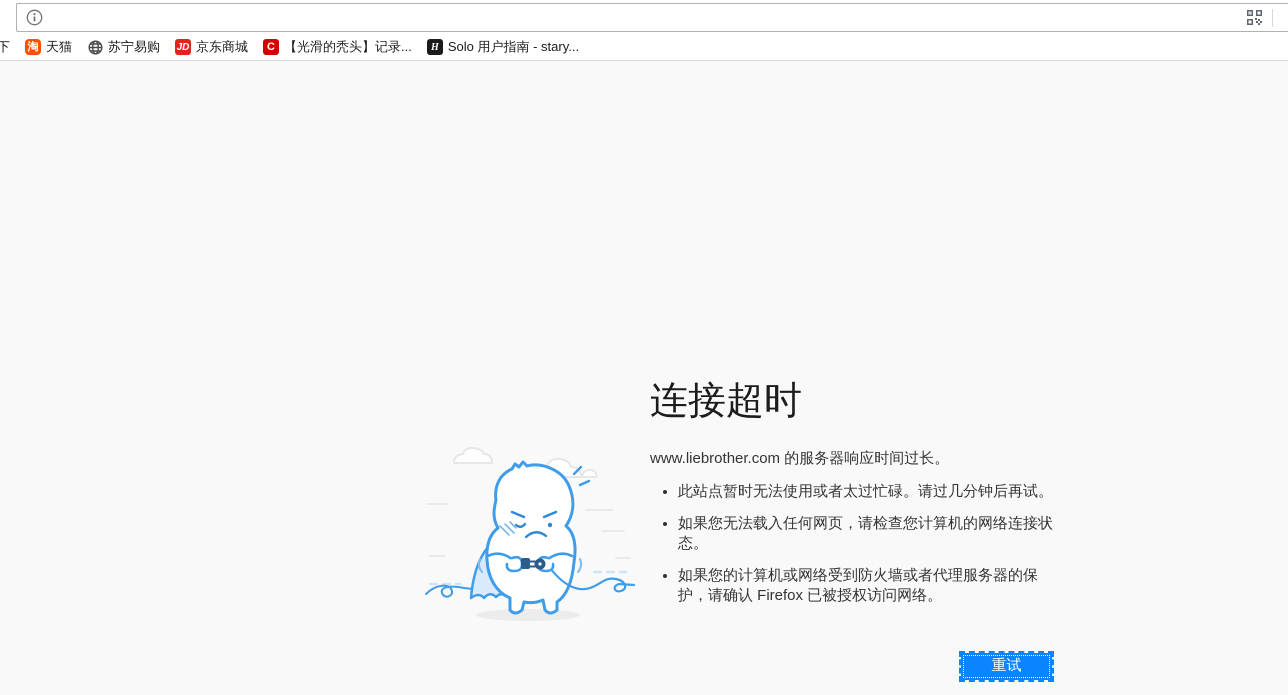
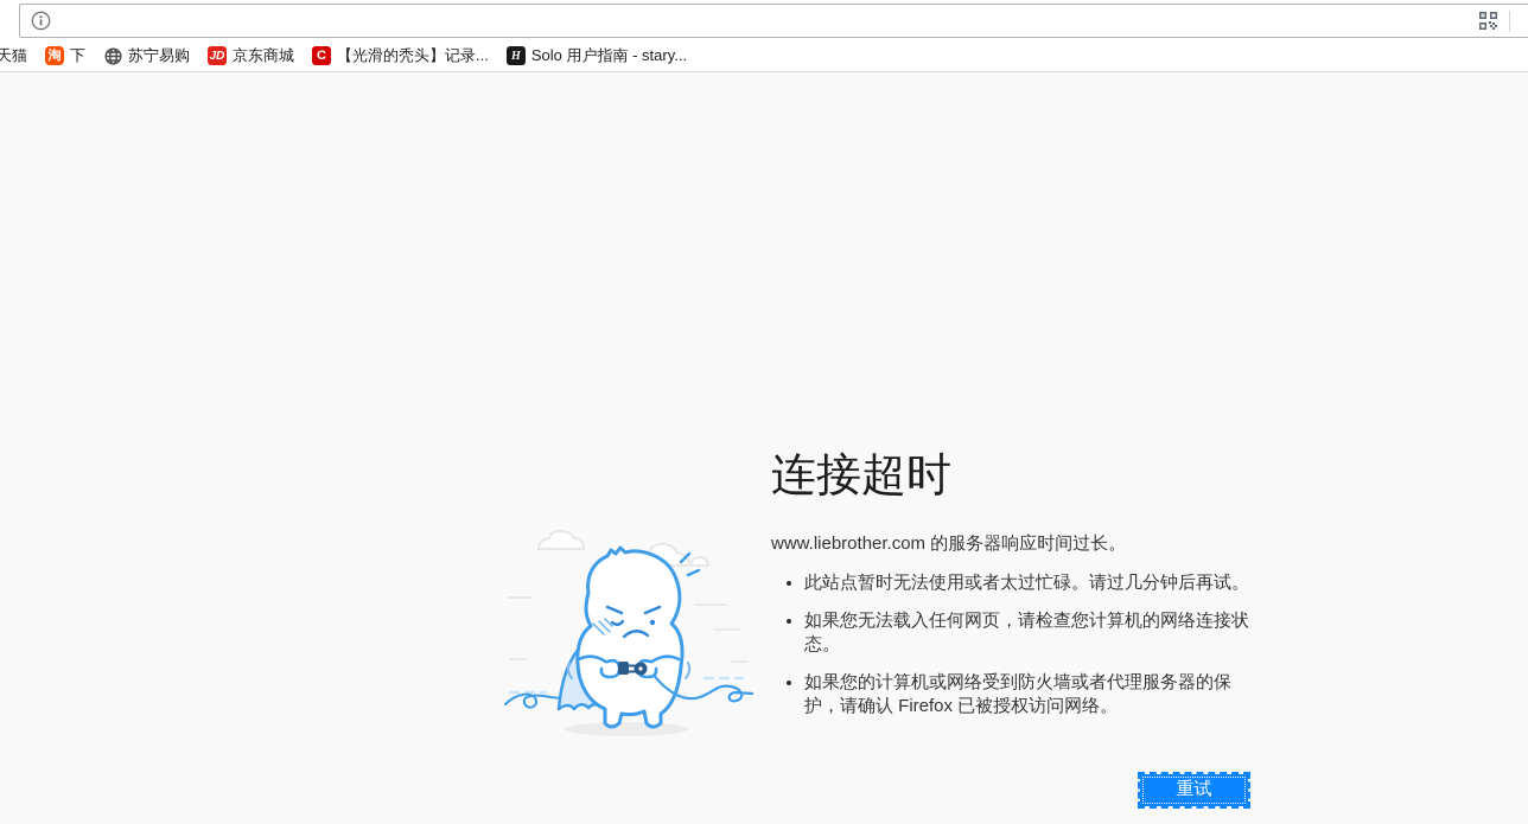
- 下
+ 天猫
  淘
- 天猫
+ 下
  苏宁易购
  JD
  京东商城
  C
  【光滑的秃头】记录...
  H
  Solo 用户指南 - stary...
  连接超时
  www.liebrother.com 的服务器响应时间过长。
  此站点暂时无法使用或者太过忙碌。请过几分钟后再试。
  如果您无法载入任何网页，请检查您计算机的网络连接状态。
  如果您的计算机或网络受到防火墙或者代理服务器的保护，请确认 Firefox 已被授权访问网络。
  重试
